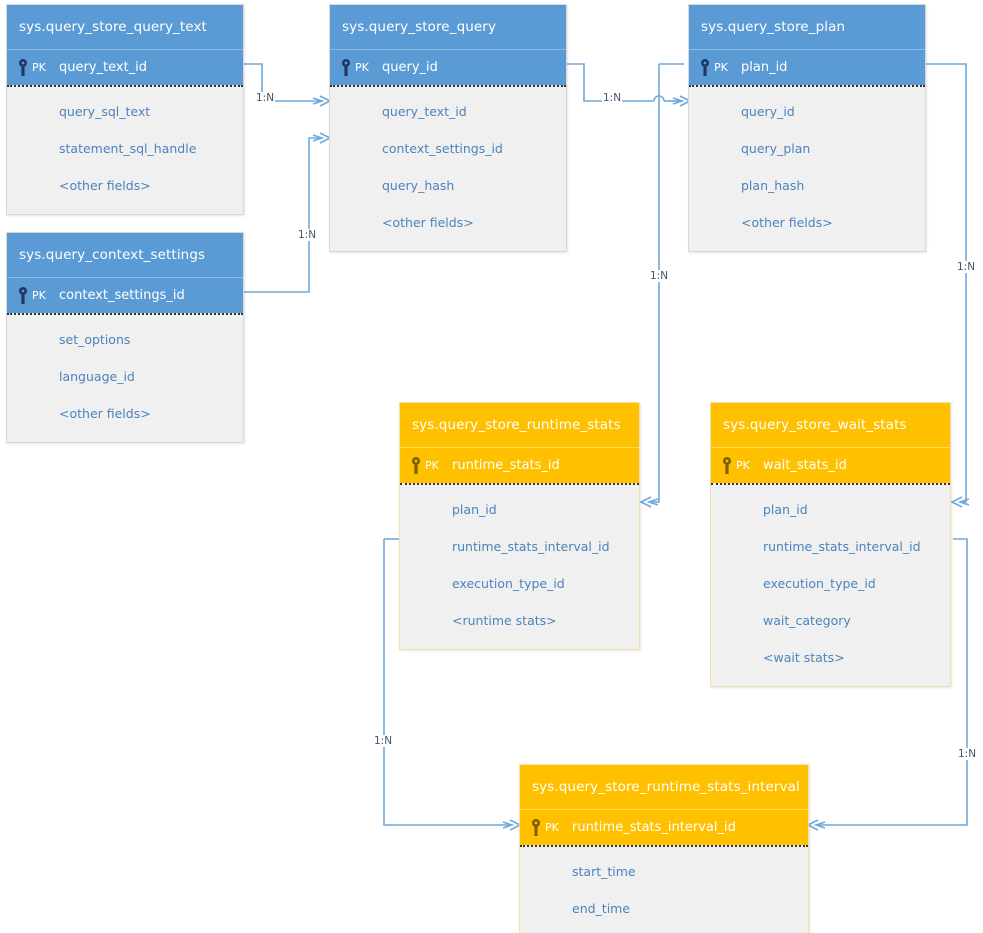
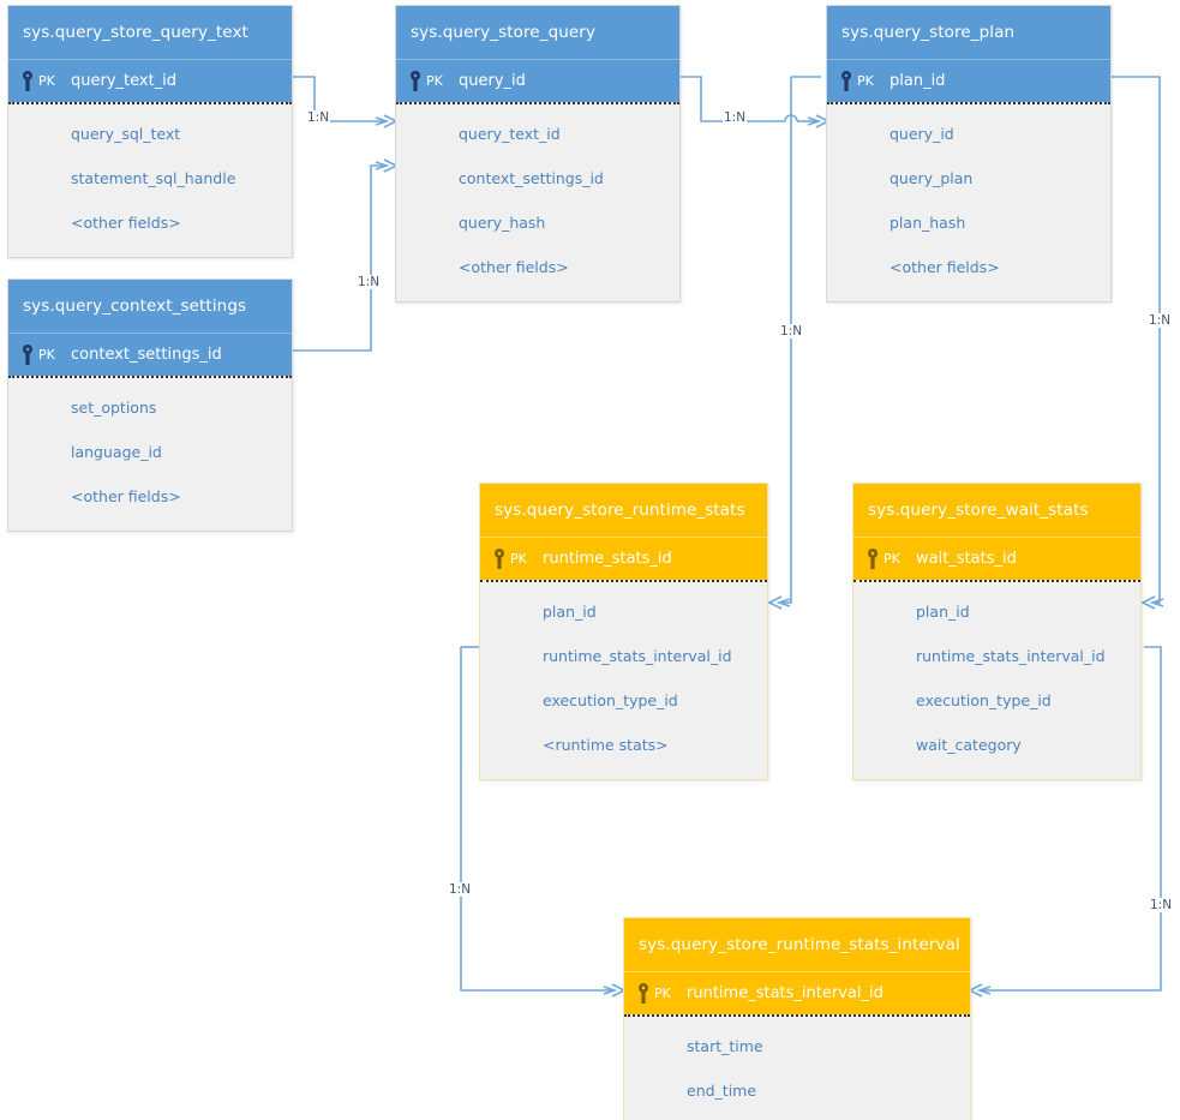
  1:N
  1:N
  1:N
  1:N
  1:N
  1:N
  1:N
  sys.query_store_query_text
  PK
  query_text_id
  query_sql_text
  statement_sql_handle
  <other fields>
  sys.query_store_query
  PK
  query_id
  query_text_id
  context_settings_id
  query_hash
  <other fields>
  sys.query_store_plan
  PK
  plan_id
  query_id
  query_plan
  plan_hash
  <other fields>
  sys.query_context_settings
  PK
  context_settings_id
  set_options
  language_id
  <other fields>
  sys.query_store_runtime_stats
  PK
  runtime_stats_id
  plan_id
  runtime_stats_interval_id
  execution_type_id
  <runtime stats>
  sys.query_store_wait_stats
  PK
  wait_stats_id
  plan_id
  runtime_stats_interval_id
  execution_type_id
  wait_category
- <wait stats>
  sys.query_store_runtime_stats_interval
  PK
  runtime_stats_interval_id
  start_time
  end_time
